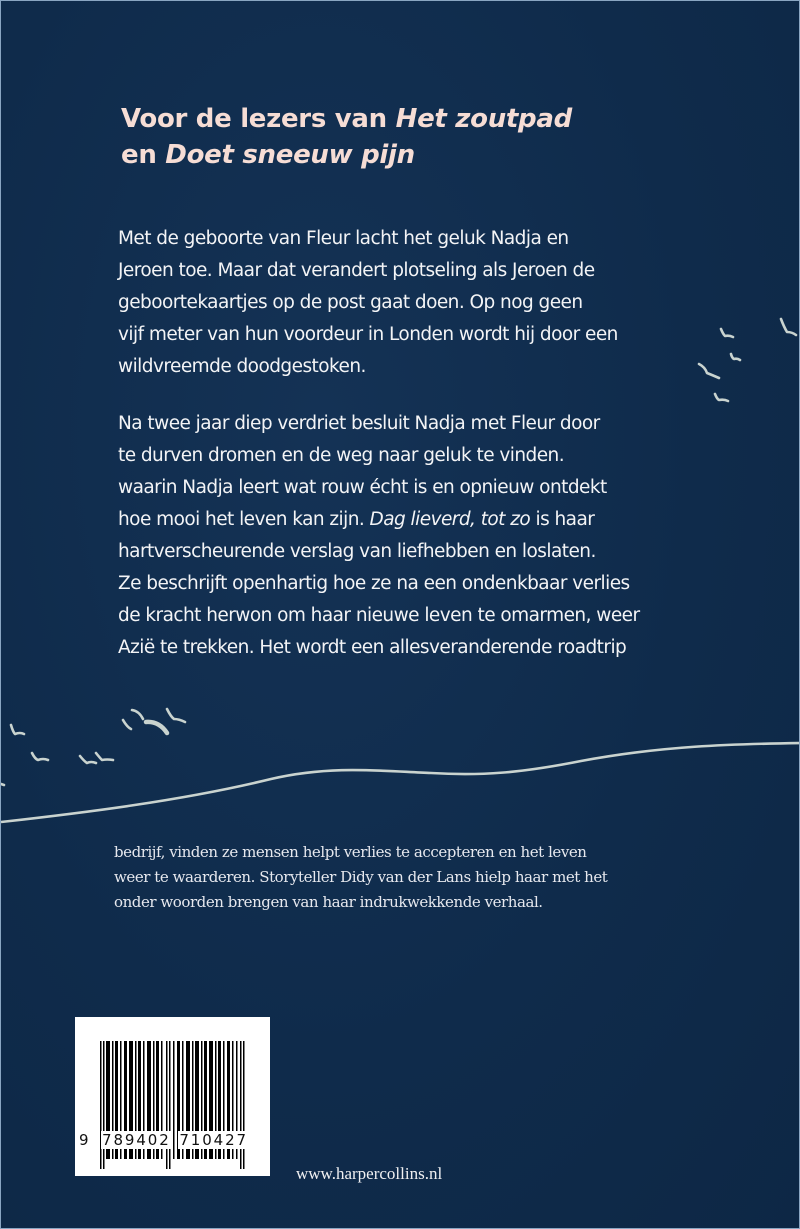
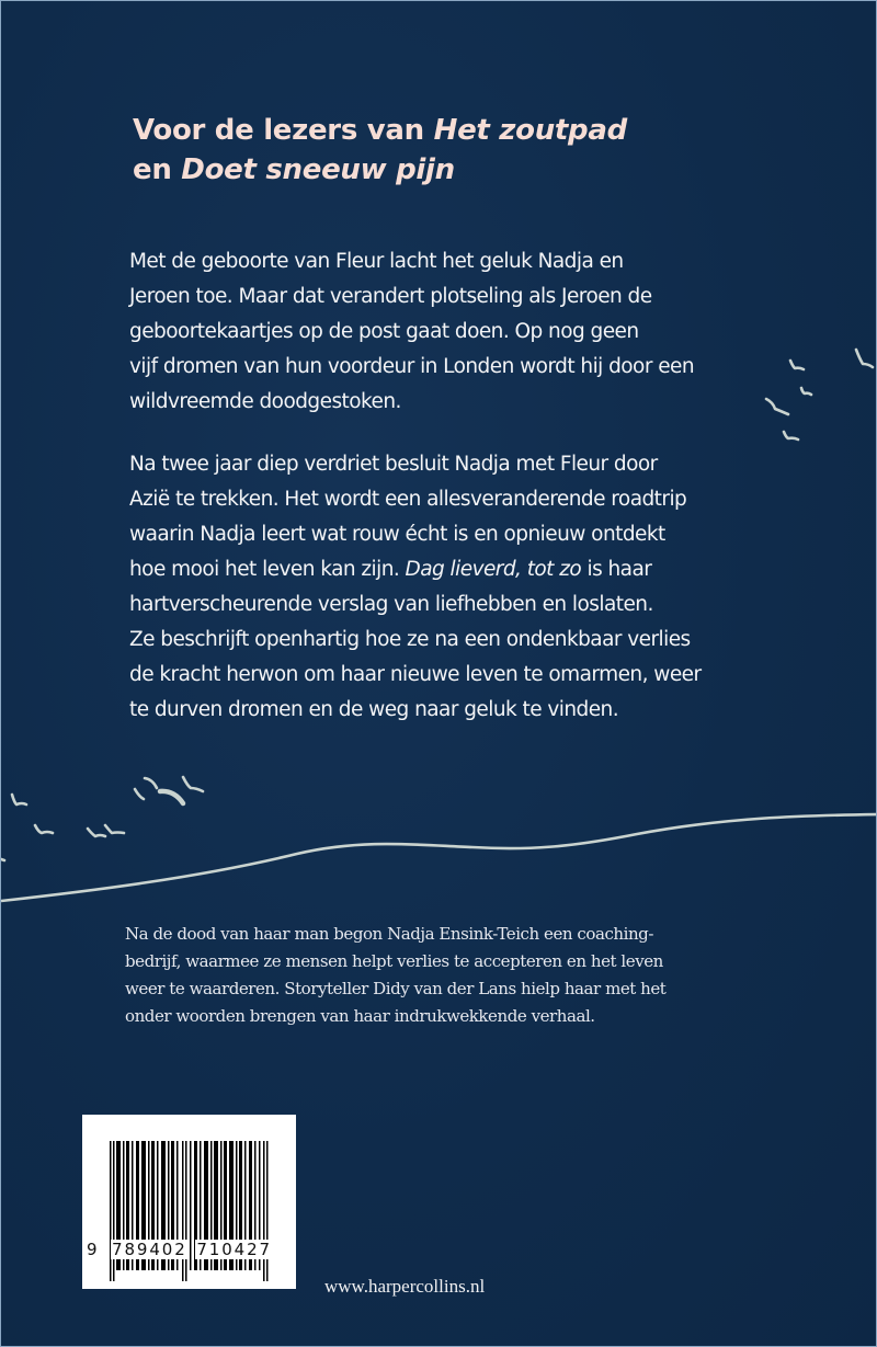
  Voor de lezers van Het zoutpad
  en Doet sneeuw pijn
  Met de geboorte van Fleur lacht het geluk Nadja en
  Jeroen toe. Maar dat verandert plotseling als Jeroen de
  geboortekaartjes op de post gaat doen. Op nog geen
- vijf meter van hun voordeur in Londen wordt hij door een
+ vijf dromen van hun voordeur in Londen wordt hij door een
  wildvreemde doodgestoken.
  Na twee jaar diep verdriet besluit Nadja met Fleur door
- te durven dromen en de weg naar geluk te vinden.
+ Azië te trekken. Het wordt een allesveranderende roadtrip
  waarin Nadja leert wat rouw écht is en opnieuw ontdekt
  hoe mooi het leven kan zijn. Dag lieverd, tot zo is haar
  hartverscheurende verslag van liefhebben en loslaten.
  Ze beschrijft openhartig hoe ze na een ondenkbaar verlies
  de kracht herwon om haar nieuwe leven te omarmen, weer
- Azië te trekken. Het wordt een allesveranderende roadtrip
+ te durven dromen en de weg naar geluk te vinden.
+ Na de dood van haar man begon Nadja Ensink-Teich een coaching-
- bedrijf, vinden ze mensen helpt verlies te accepteren en het leven
+ bedrijf, waarmee ze mensen helpt verlies te accepteren en het leven
  weer te waarderen. Storyteller Didy van der Lans hielp haar met het
  onder woorden brengen van haar indrukwekkende verhaal.
  9 789402 710427
  www.harpercollins.nl
